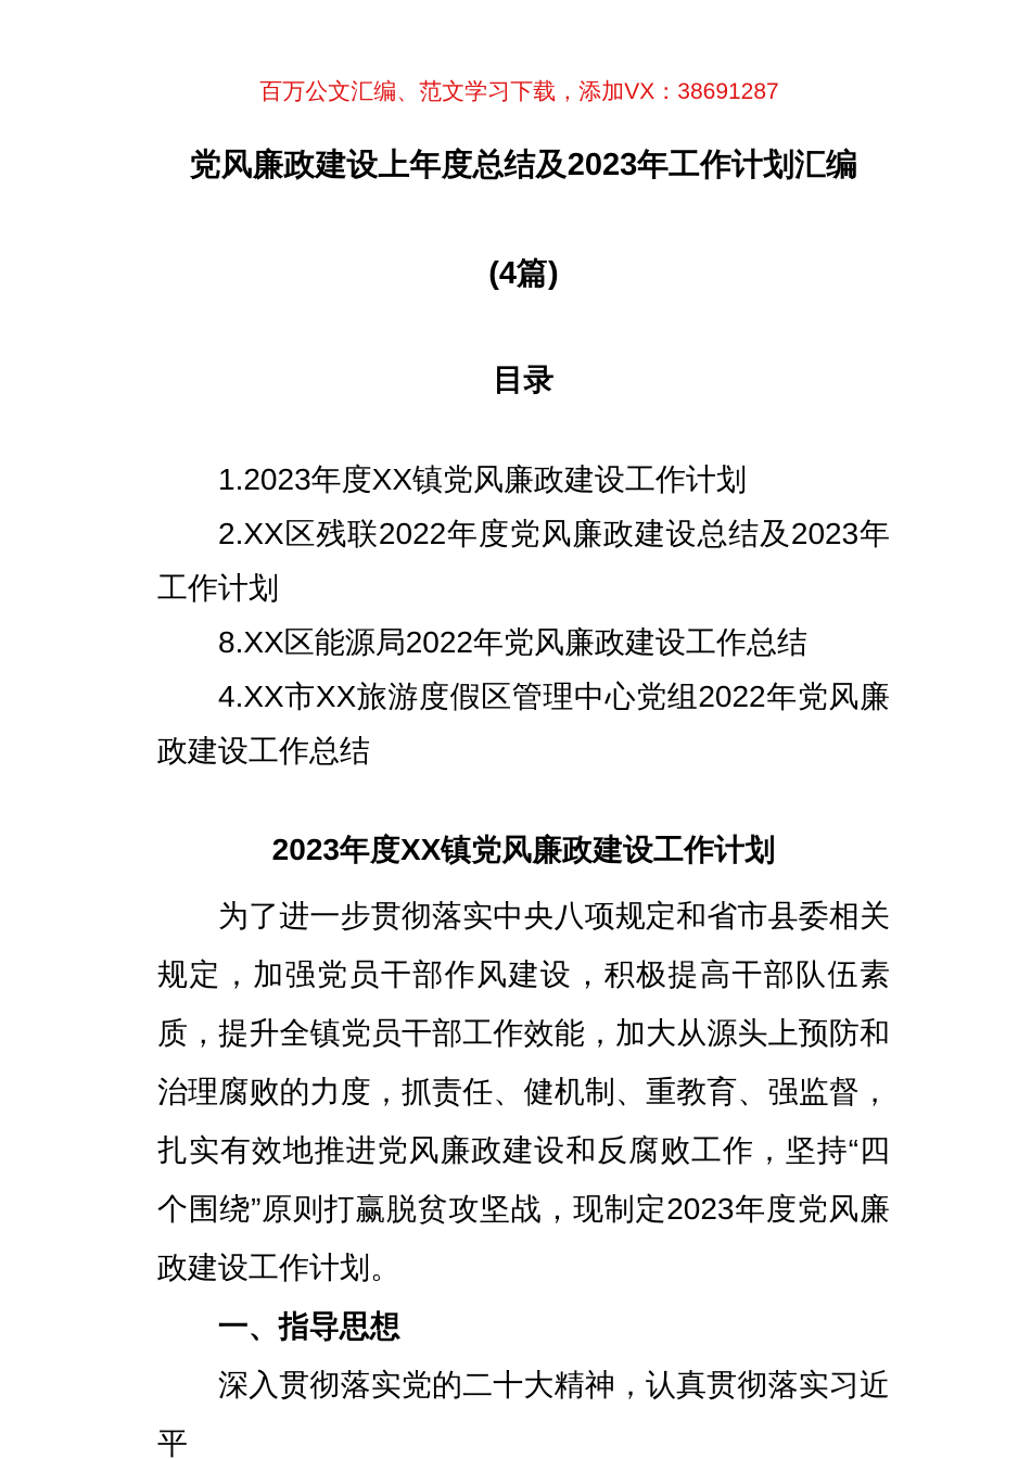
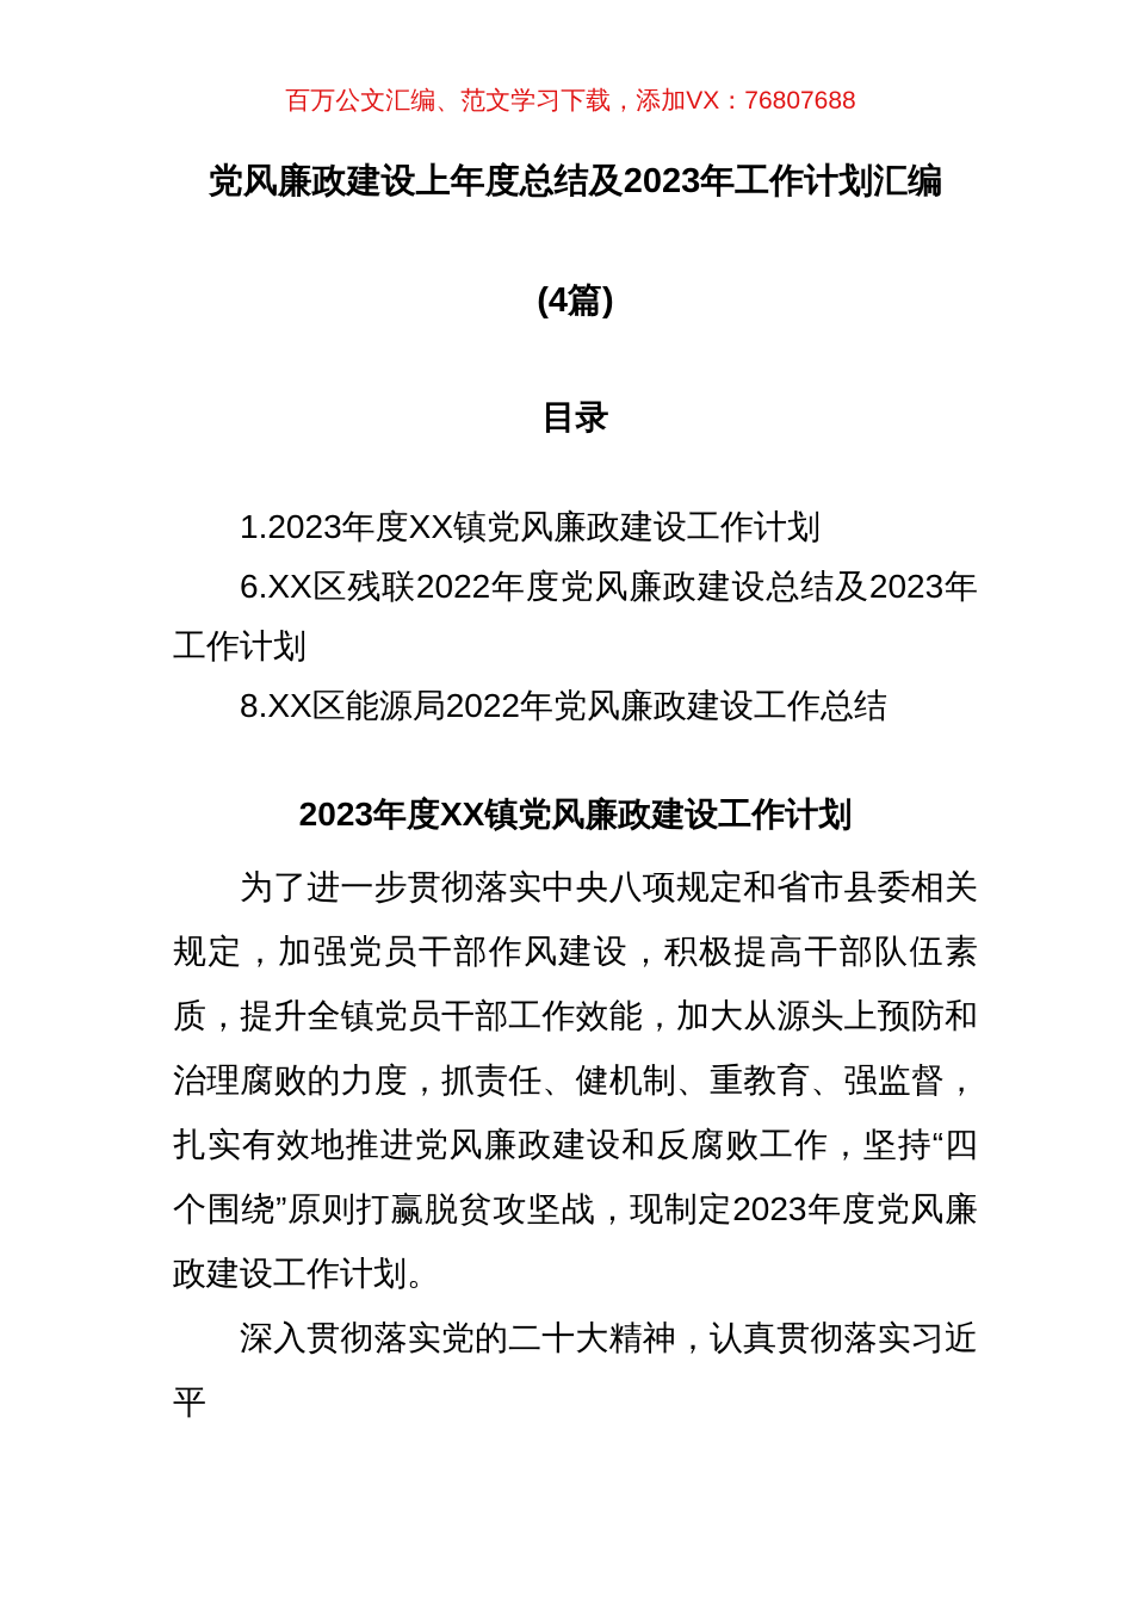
- 百万公文汇编、范文学习下载，添加VX：38691287
+ 百万公文汇编、范文学习下载，添加VX：76807688
  党风廉政建设上年度总结及2023年工作计划汇编
  (4篇)
  目录
  1.2023年度XX镇党风廉政建设工作计划
- 2.XX区残联2022年度党风廉政建设总结及2023年工作计划
+ 6.XX区残联2022年度党风廉政建设总结及2023年工作计划
  8.XX区能源局2022年党风廉政建设工作总结
- 4.XX市XX旅游度假区管理中心党组2022年党风廉政建设工作总结
  2023年度XX镇党风廉政建设工作计划
  为了进一步贯彻落实中央八项规定和省市县委相关规定，加强党员干部作风建设，积极提高干部队伍素质，提升全镇党员干部工作效能，加大从源头上预防和治理腐败的力度，抓责任、健机制、重教育、强监督，扎实有效地推进党风廉政建设和反腐败工作，坚持“四个围绕”原则打赢脱贫攻坚战，现制定2023年度党风廉政建设工作计划。
- 一、指导思想
  深入贯彻落实党的二十大精神，认真贯彻落实习近平
